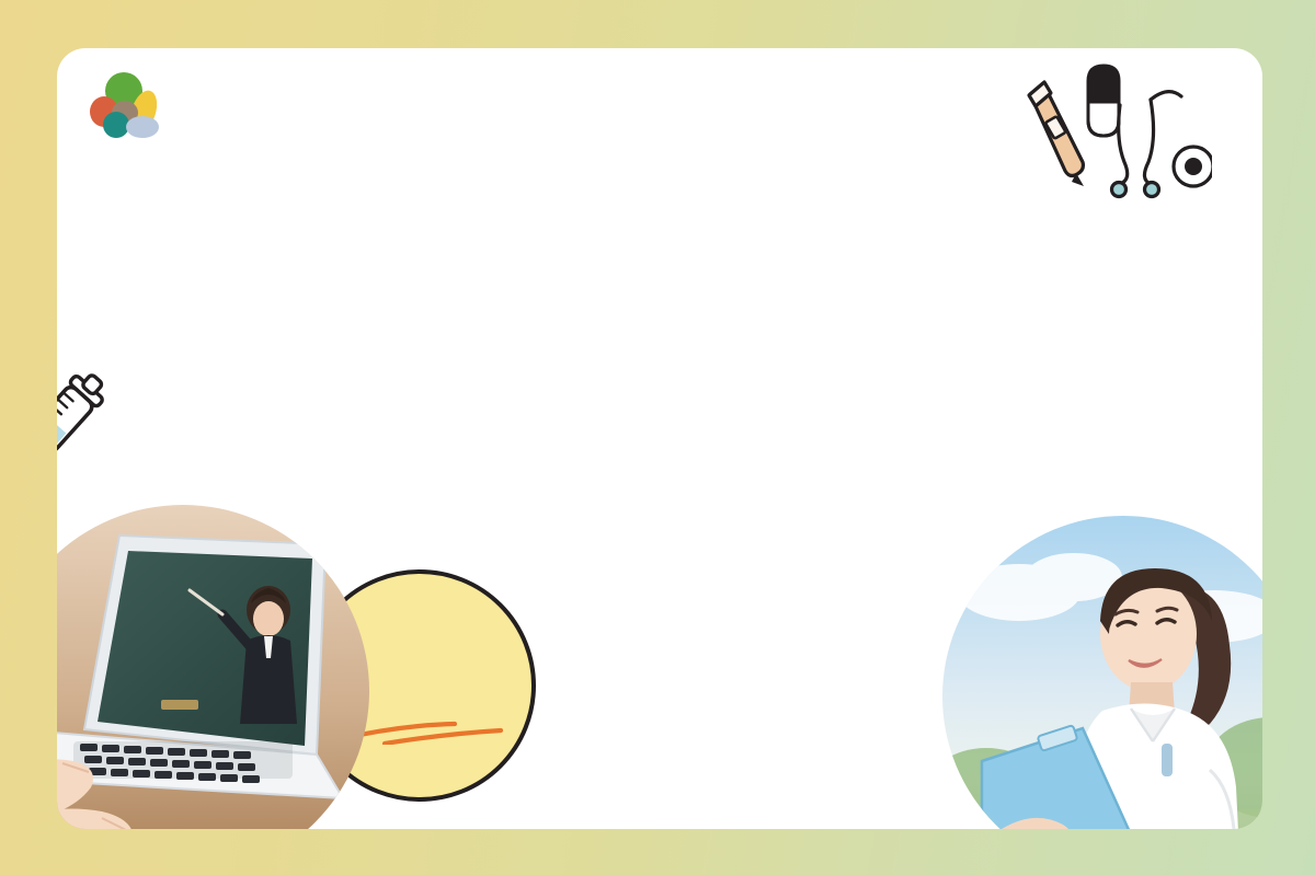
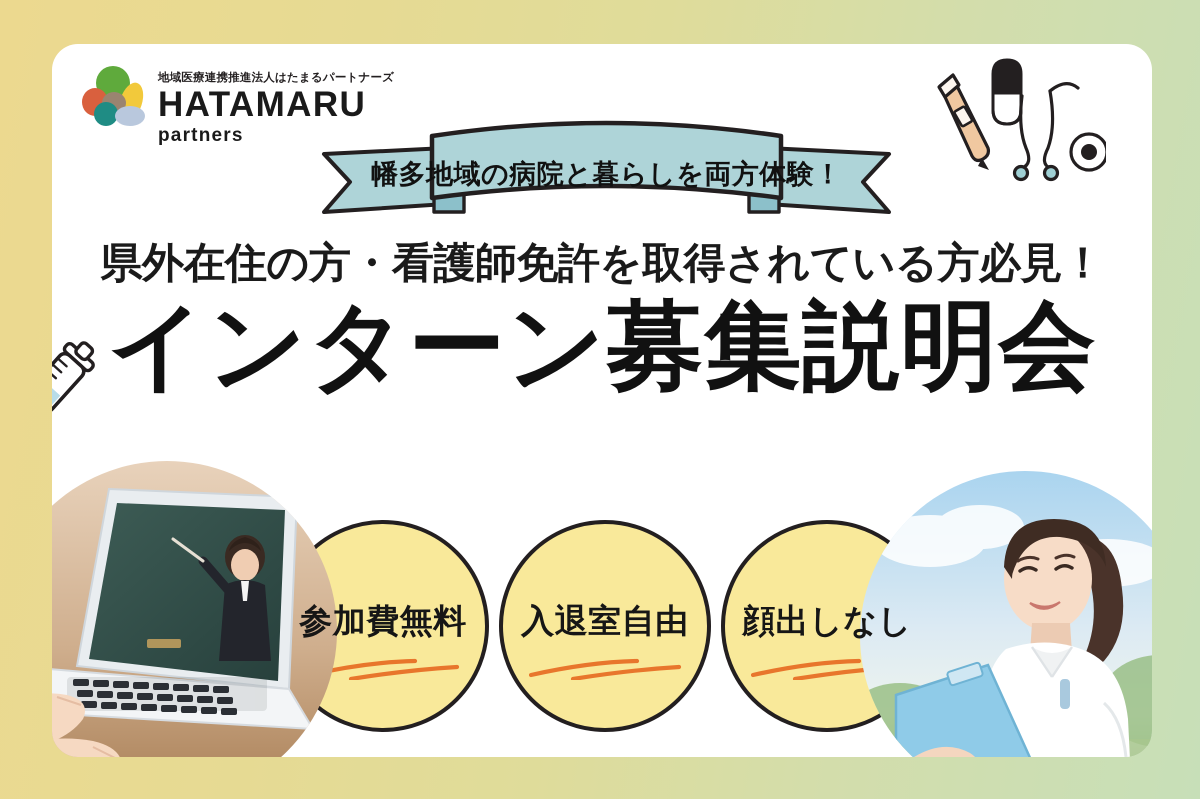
+ 地域医療連携推進法人はたまるパートナーズ
+ HATAMARU
+ partners
+ 幡多地域の病院と暮らしを両方体験！
+ 県外在住の方・看護師免許を取得されている方必見！
+ インターン募集説明会
+ 参加費無料
+ 入退室自由
+ 顔出しなし
